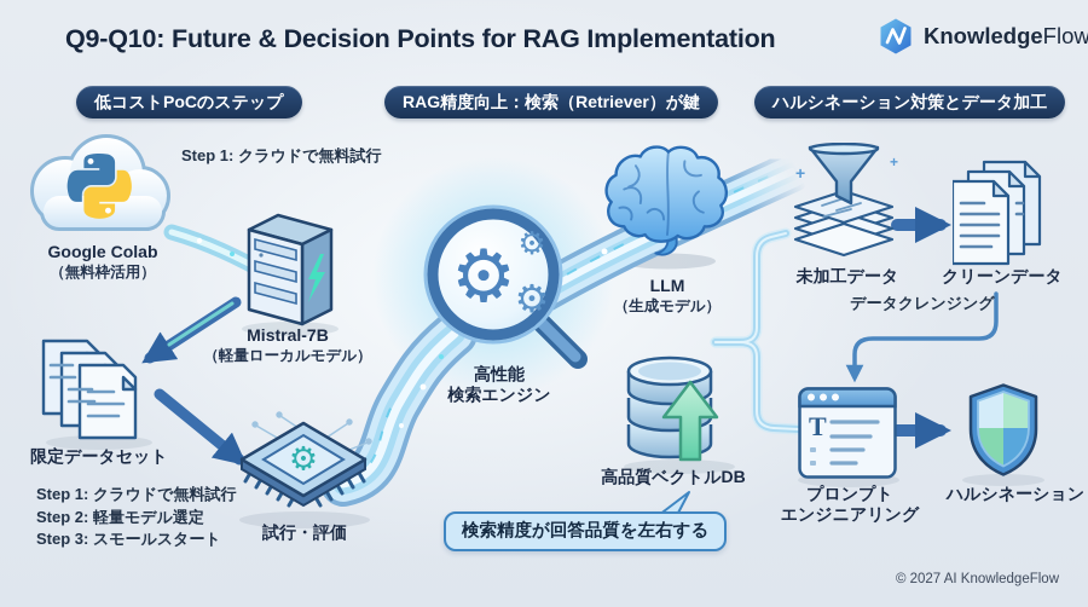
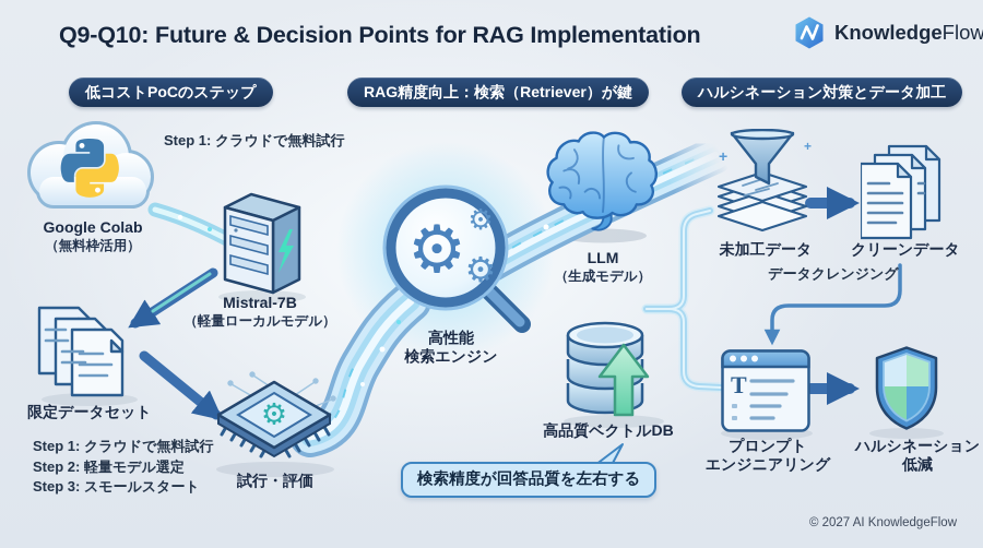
  Q9-Q10: Future & Decision Points for RAG Implementation
  KnowledgeFlow
  低コストPoCのステップ
  RAG精度向上：検索（Retriever）が鍵
  ハルシネーション対策とデータ加工
  ⚙
  ⚙
  ⚙
  ⚙
  +
  +
  T
  Step 1: クラウドで無料試行
  Google Colab
  （無料枠活用）
  Mistral-7B
  （軽量ローカルモデル）
  限定データセット
  Step 1: クラウドで無料試行
  Step 2: 軽量モデル選定
  Step 3: スモールスタート
  試行・評価
  高性能
  検索エンジン
  LLM
  （生成モデル）
  高品質ベクトルDB
  検索精度が回答品質を左右する
  未加工データ
  クリーンデータ
  データクレンジング
  プロンプト
  エンジニアリング
  ハルシネーション
+ 低減
  © 2027 AI KnowledgeFlow
